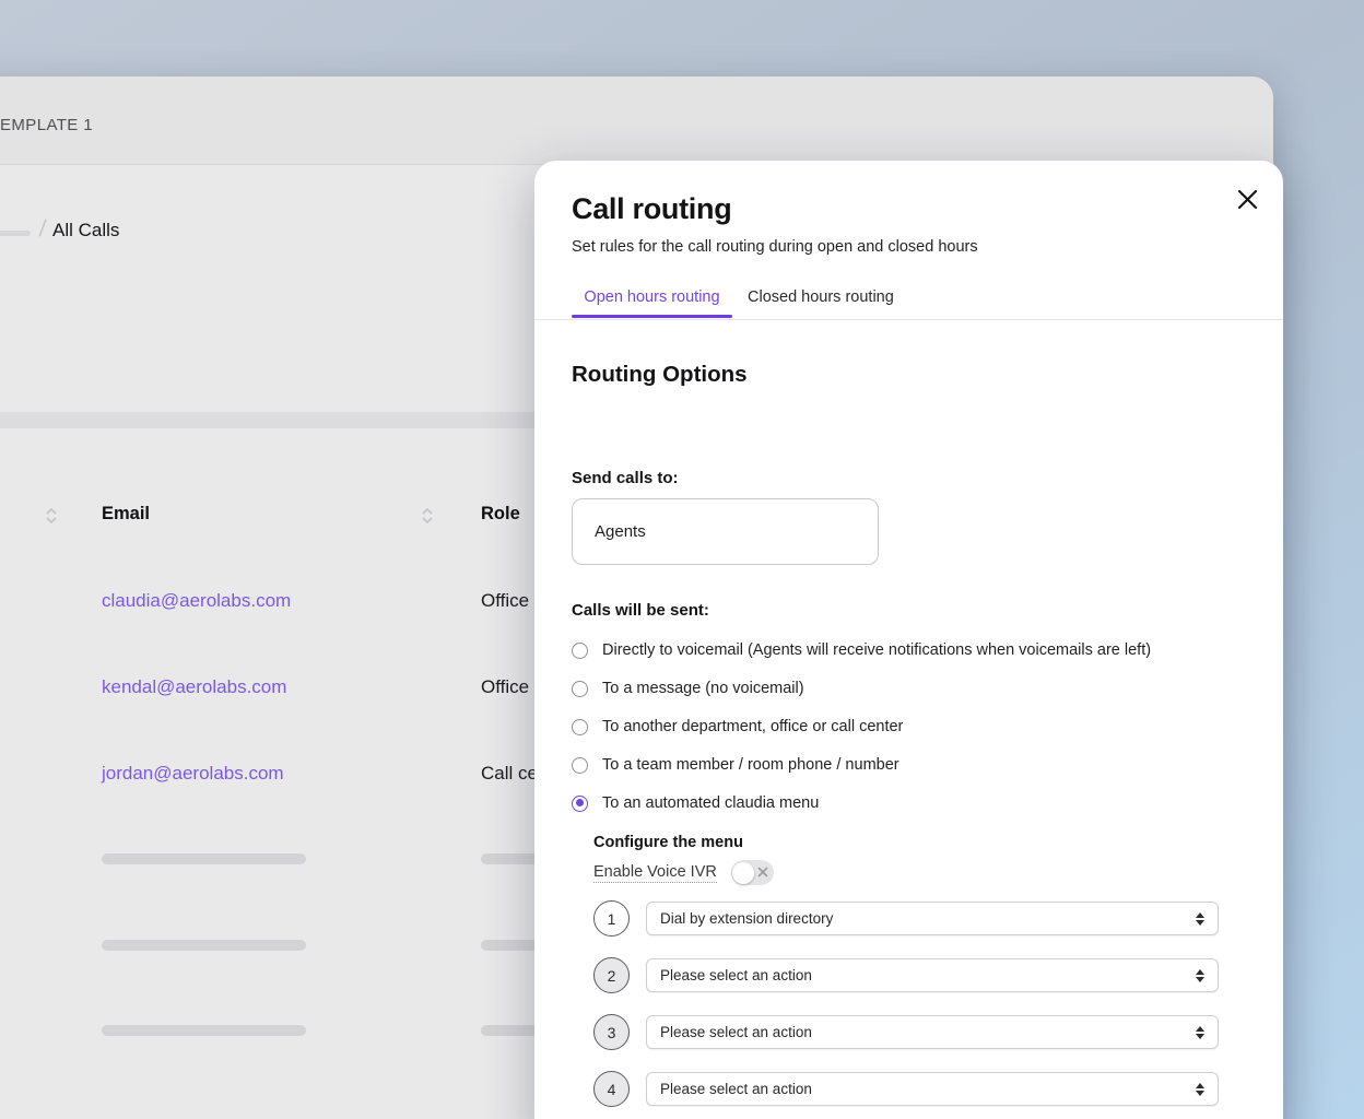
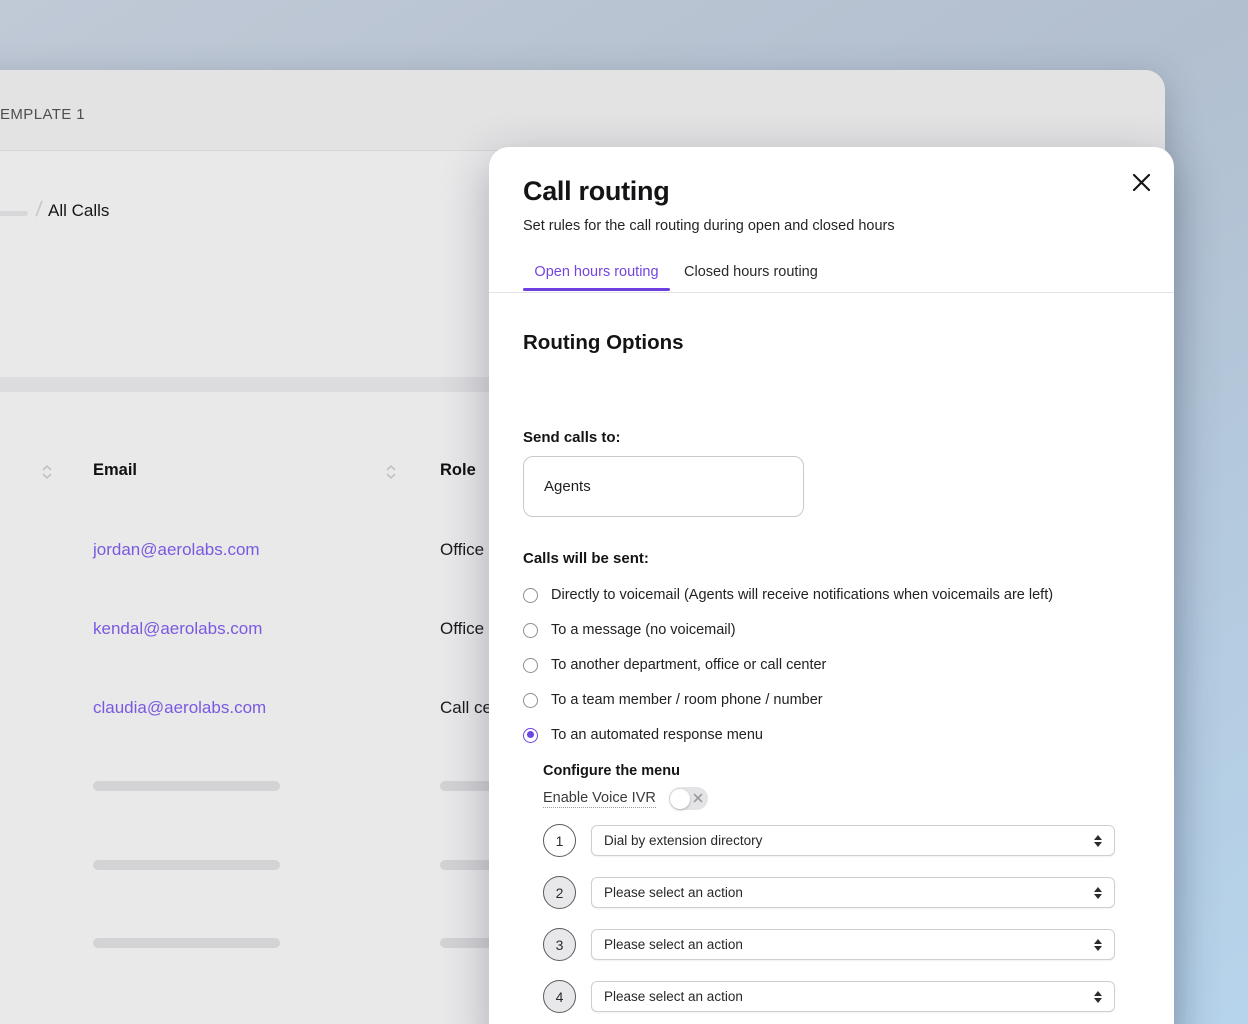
  EMPLATE 1
  All Calls
  Email
  Role
- claudia@aerolabs.com
+ jordan@aerolabs.com
  Office
  kendal@aerolabs.com
  Office
- jordan@aerolabs.com
+ claudia@aerolabs.com
  Call ce
  Call routing
  Set rules for the call routing during open and closed hours
  Open hours routing
  Closed hours routing
  Routing Options
  Send calls to:
  Agents
  Calls will be sent:
  Directly to voicemail (Agents will receive notifications when voicemails are left)
  To a message (no voicemail)
  To another department, office or call center
  To a team member / room phone / number
- To an automated claudia menu
+ To an automated response menu
  Configure the menu
  Enable Voice IVR
  1
  Dial by extension directory
  2
  Please select an action
  3
  Please select an action
  4
  Please select an action
